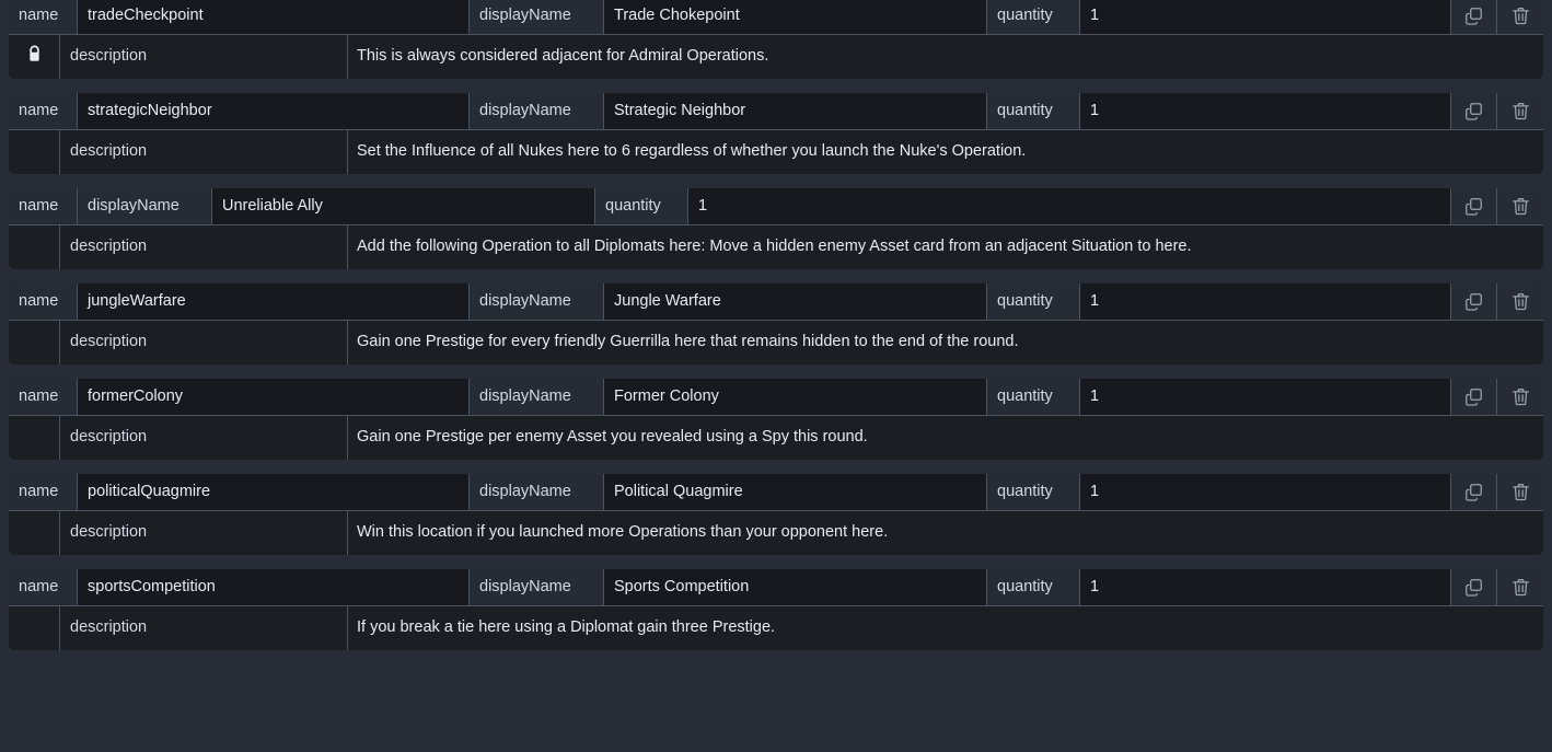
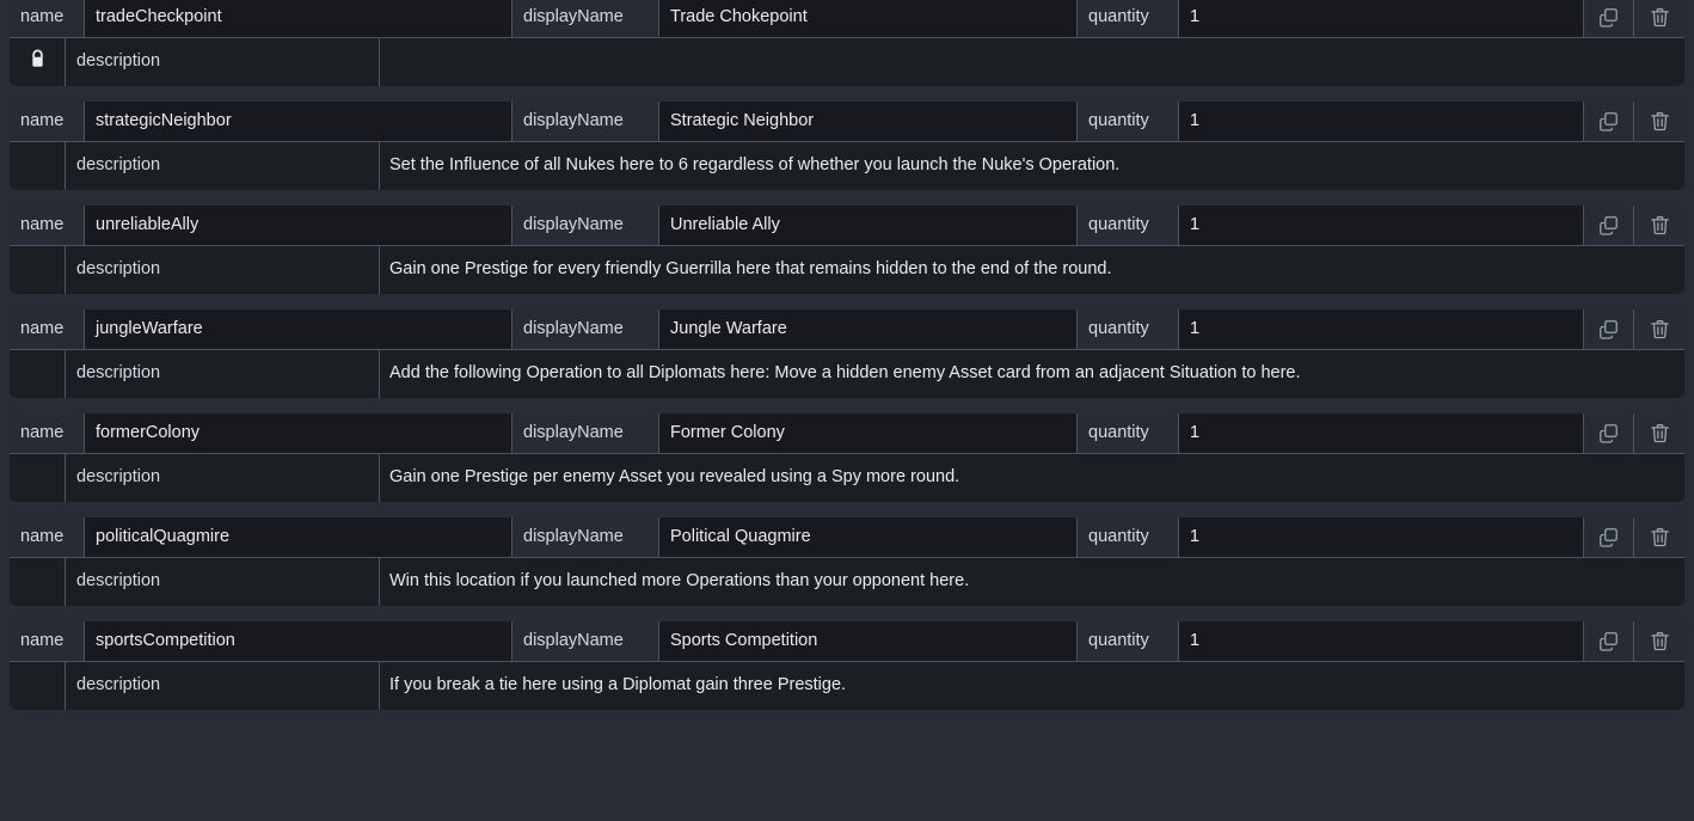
  name
  tradeCheckpoint
  displayName
  Trade Chokepoint
  quantity
  1
  description
- This is always considered adjacent for Admiral Operations.
  name
  strategicNeighbor
  displayName
  Strategic Neighbor
  quantity
  1
  description
  Set the Influence of all Nukes here to 6 regardless of whether you launch the Nuke's Operation.
  name
+ unreliableAlly
  displayName
  Unreliable Ally
  quantity
  1
  description
- Add the following Operation to all Diplomats here: Move a hidden enemy Asset card from an adjacent Situation to here.
+ Gain one Prestige for every friendly Guerrilla here that remains hidden to the end of the round.
  name
  jungleWarfare
  displayName
  Jungle Warfare
  quantity
  1
  description
- Gain one Prestige for every friendly Guerrilla here that remains hidden to the end of the round.
+ Add the following Operation to all Diplomats here: Move a hidden enemy Asset card from an adjacent Situation to here.
  name
  formerColony
  displayName
  Former Colony
  quantity
  1
  description
- Gain one Prestige per enemy Asset you revealed using a Spy this round.
+ Gain one Prestige per enemy Asset you revealed using a Spy more round.
  name
  politicalQuagmire
  displayName
  Political Quagmire
  quantity
  1
  description
  Win this location if you launched more Operations than your opponent here.
  name
  sportsCompetition
  displayName
  Sports Competition
  quantity
  1
  description
  If you break a tie here using a Diplomat gain three Prestige.
